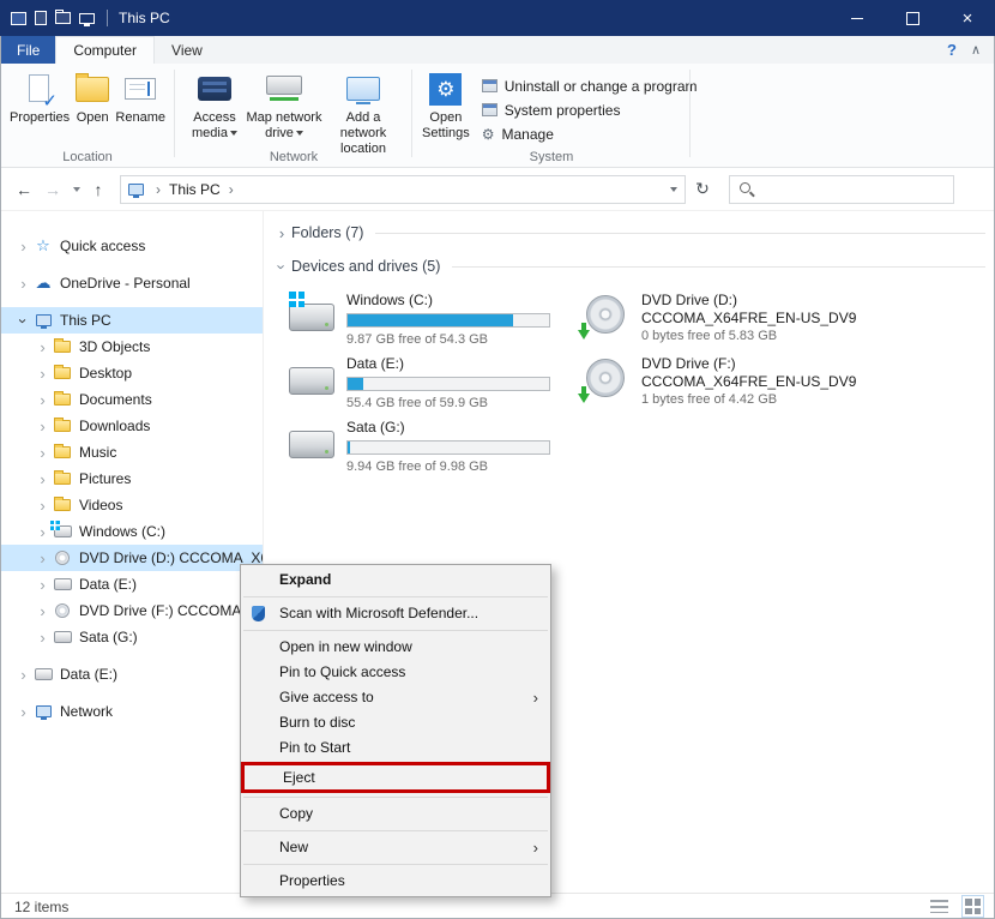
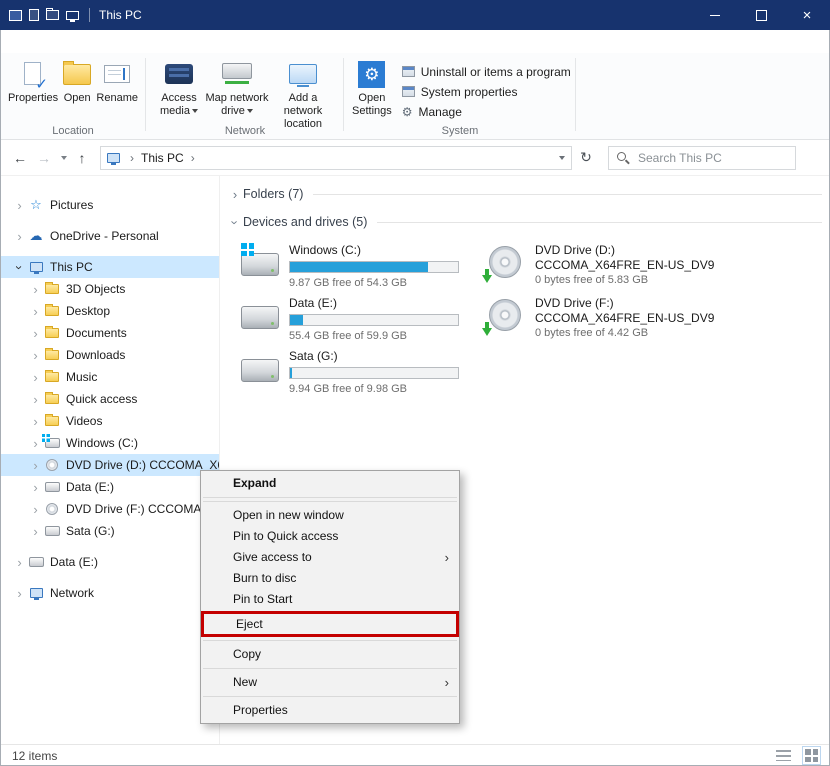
  This PC
  ×
- File
- Computer
- View
- ?
- ∧
  Properties
  Open
  Rename
  Location
  Access media
  Map network drive
  Add a network location
  Network
  ⚙
  Open Settings
- Uninstall or change a program
+ Uninstall or items a program
  System properties
  ⚙
  Manage
  System
  ←
  →
  ↑
  ›
  This PC
  ›
  ↻
+ Search This PC
  ›
  ☆
- Quick access
+ Pictures
  ›
  ☁
  OneDrive - Personal
  This PC
  ›
  3D Objects
  ›
  Desktop
  ›
  Documents
  ›
  Downloads
  ›
  Music
  ›
- Pictures
+ Quick access
  ›
  Videos
  ›
  Windows (C:)
  ›
  DVD Drive (D:) CCCOMA_X
  ›
  Data (E:)
  ›
  DVD Drive (F:) CCCOMA
  ›
  Sata (G:)
  ›
  Data (E:)
  ›
  Network
  ›
  Folders (7)
  Devices and drives (5)
  Windows (C:)
  9.87 GB free of 54.3 GB
  Data (E:)
  55.4 GB free of 59.9 GB
  Sata (G:)
  9.94 GB free of 9.98 GB
  DVD Drive (D:)
  CCCOMA_X64FRE_EN-US_DV9
  0 bytes free of 5.83 GB
  DVD Drive (F:)
  CCCOMA_X64FRE_EN-US_DV9
- 1 bytes free of 4.42 GB
+ 0 bytes free of 4.42 GB
  Expand
- Scan with Microsoft Defender...
  Open in new window
  Pin to Quick access
  Give access to
  ›
  Burn to disc
  Pin to Start
  Eject
  Copy
  New
  ›
  Properties
  12 items
